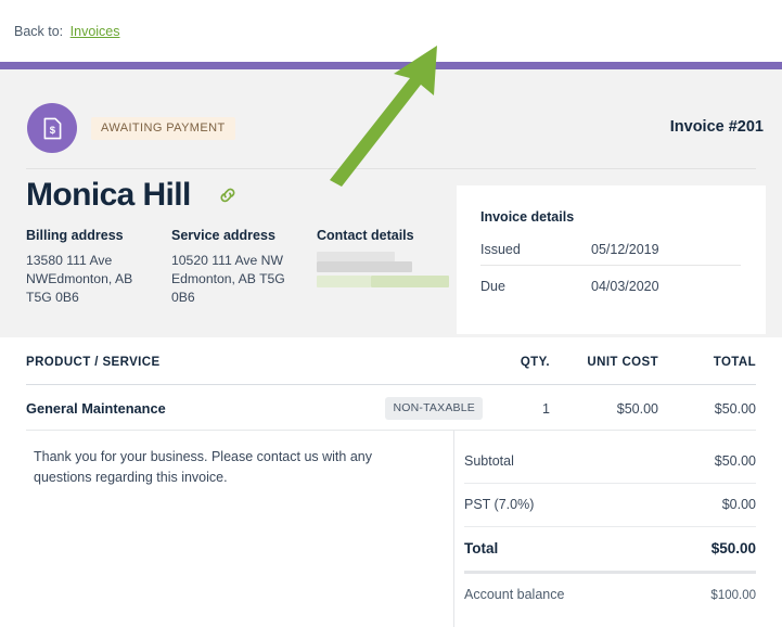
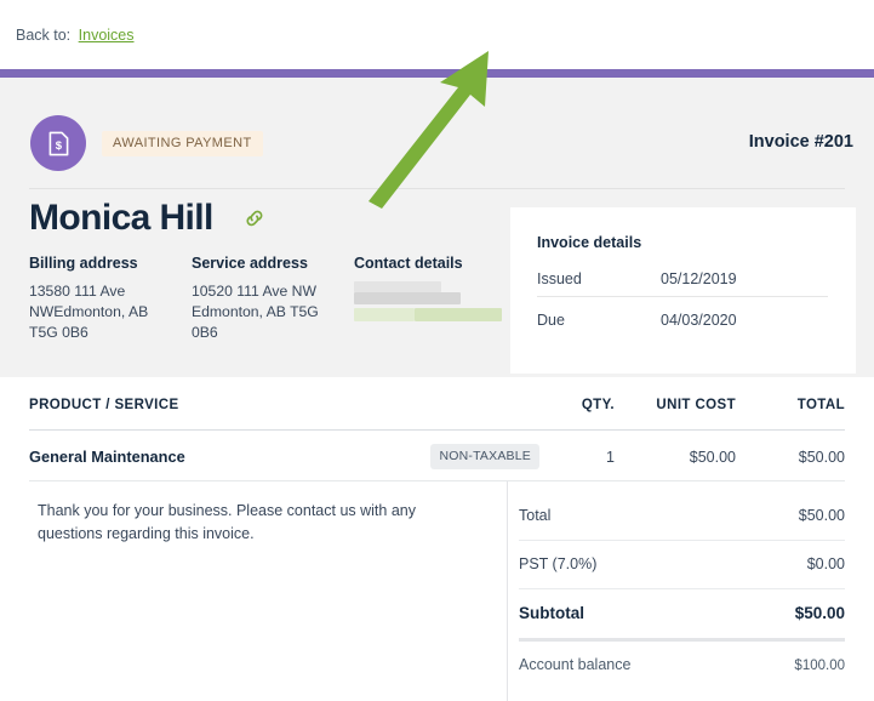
  Back to: Invoices
  $
  AWAITING PAYMENT
  Invoice #201
  Monica Hill
  Billing address
  13580 111 Ave NWEdmonton, AB T5G 0B6
  Service address
  10520 111 Ave NW Edmonton, AB T5G 0B6
  Contact details
  Invoice details
  Issued
  05/12/2019
  Due
  04/03/2020
  PRODUCT / SERVICE
  QTY.
  UNIT COST
  TOTAL
  General Maintenance
  NON-TAXABLE
  1
  $50.00
  $50.00
  Thank you for your business. Please contact us with any questions regarding this invoice.
- Subtotal
+ Total
  $50.00
  PST (7.0%)
  $0.00
- Total
+ Subtotal
  $50.00
  Account balance
  $100.00
